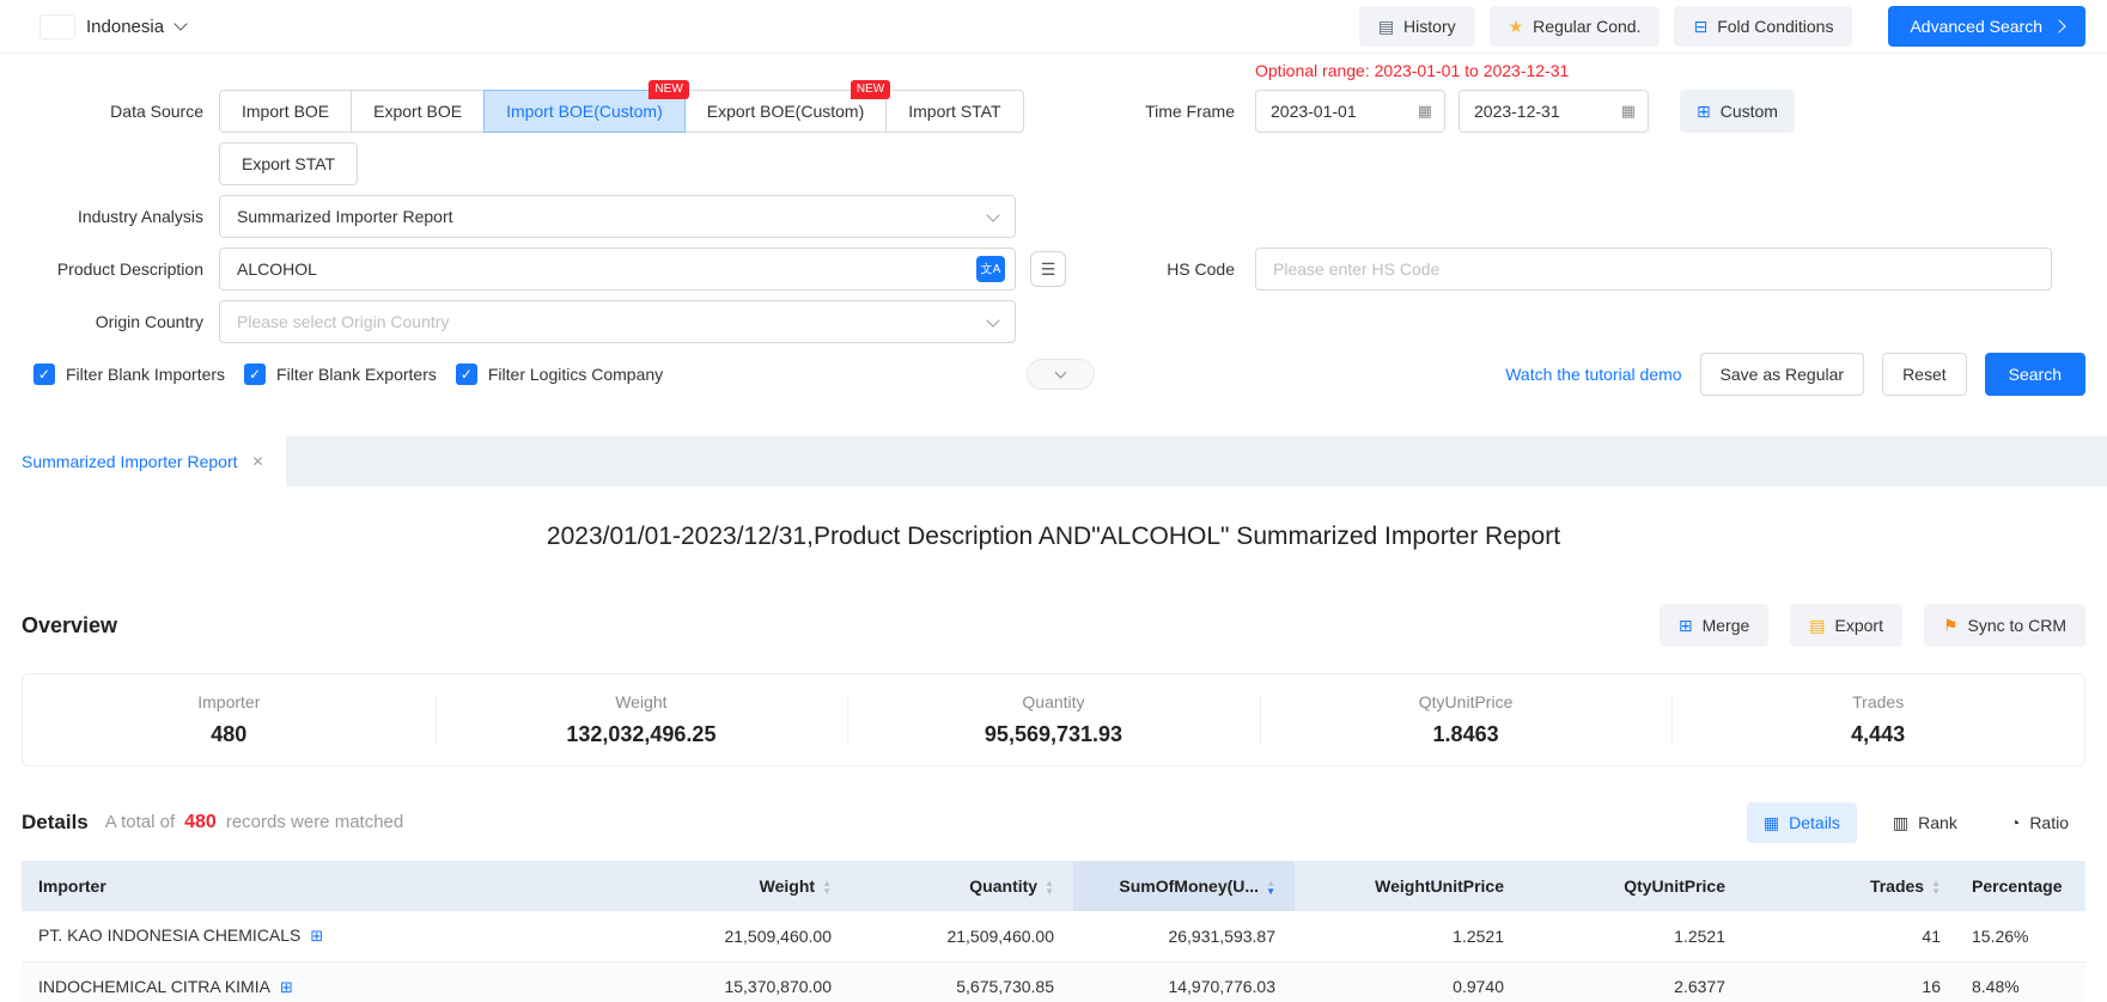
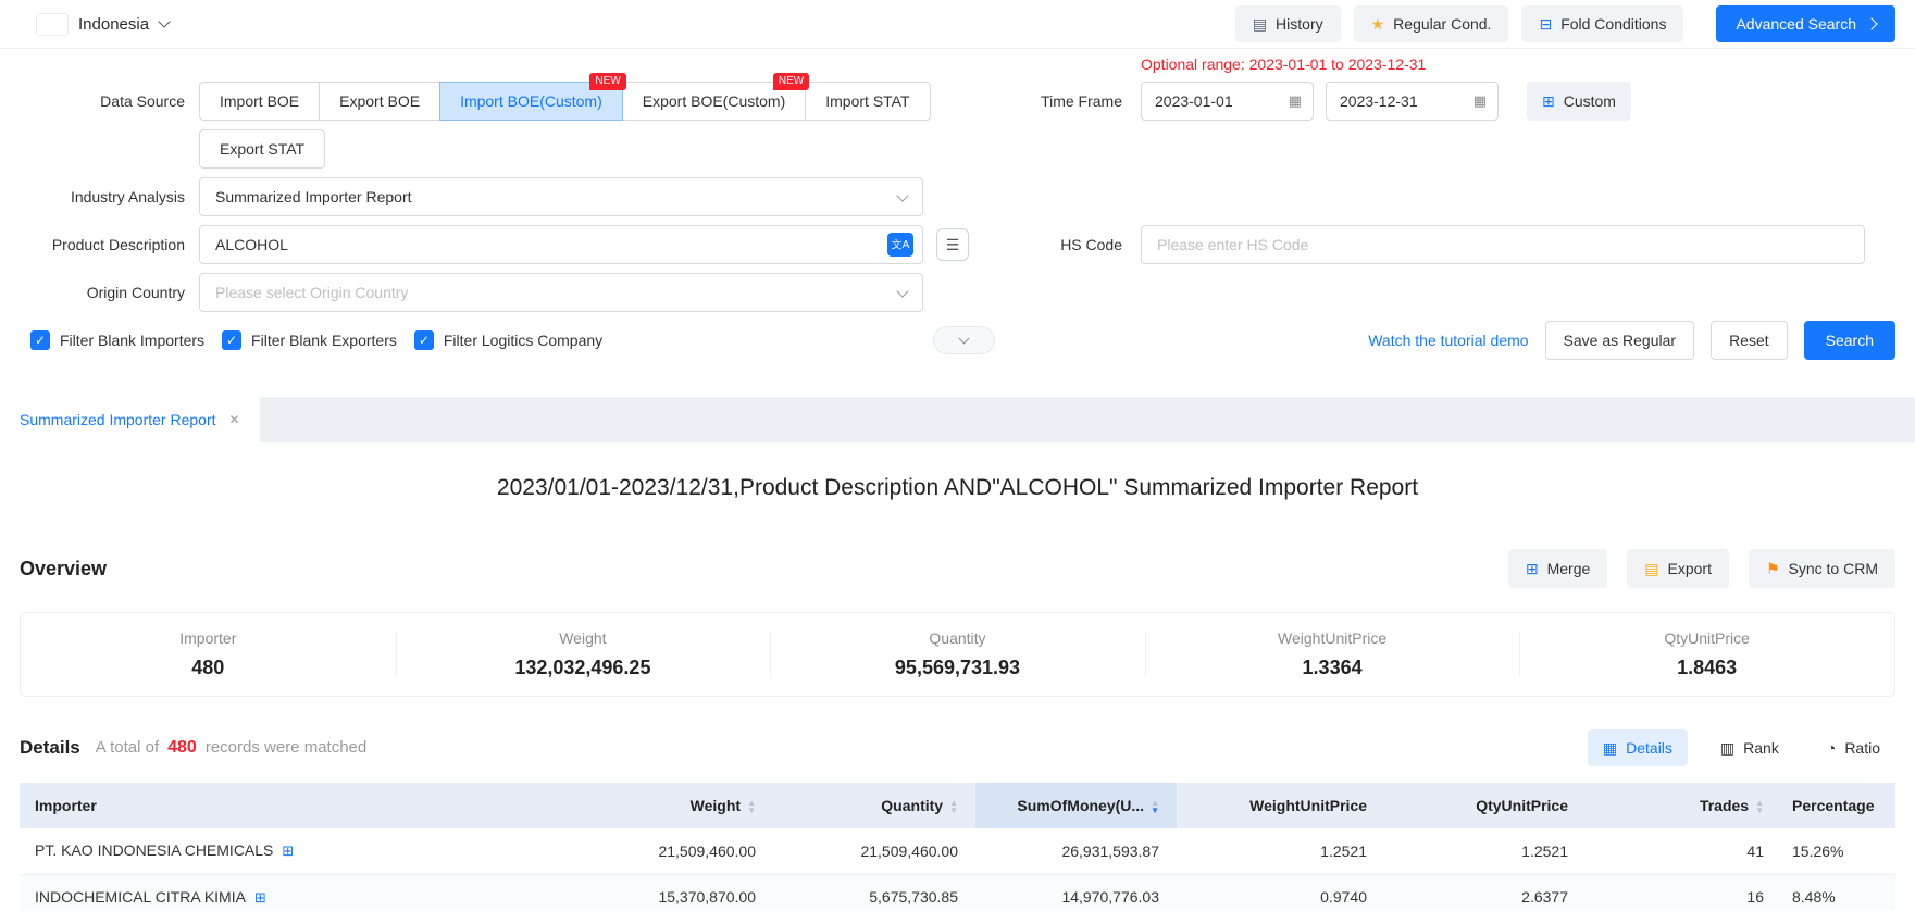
  Indonesia
  ▤
  History
  ★
  Regular Cond.
  ⊟
  Fold Conditions
  Advanced Search
  Optional range: 2023-01-01 to 2023-12-31
  Data Source
  Import BOE
  Export BOE
  Import BOE(Custom)
  NEW
  Export BOE(Custom)
  NEW
  Import STAT
  Time Frame
  2023-01-01
  ▦
  2023-12-31
  ▦
  ⊞
  Custom
  Export STAT
  Industry Analysis
  Summarized Importer Report
  Product Description
  ALCOHOL
  文A
  ☰
  HS Code
  Please enter HS Code
  Origin Country
  Please select Origin Country
  ✓
  Filter Blank Importers
  ✓
  Filter Blank Exporters
  ✓
  Filter Logitics Company
  Watch the tutorial demo
  Save as Regular
  Reset
  Search
  Summarized Importer Report
  ✕
  2023/01/01-2023/12/31,Product Description AND"ALCOHOL" Summarized Importer Report
  Overview
  ⊞
  Merge
  ▤
  Export
  ⚑
  Sync to CRM
  Importer
  480
  Weight
  132,032,496.25
  Quantity
  95,569,731.93
+ WeightUnitPrice
+ 1.3364
  QtyUnitPrice
  1.8463
- Trades
- 4,443
  Details
  A total of
  480
  records were matched
  ▦
  Details
  ▥
  Rank
  ◔
  Ratio
  Importer	Weight ▲▼	Quantity ▲▼	SumOfMoney(U... ▲▼	WeightUnitPrice	QtyUnitPrice	Trades ▲▼	Percentage
  PT. KAO INDONESIA CHEMICALS ⊞	21,509,460.00	21,509,460.00	26,931,593.87	1.2521	1.2521	41	15.26%
  INDOCHEMICAL CITRA KIMIA ⊞	15,370,870.00	5,675,730.85	14,970,776.03	0.9740	2.6377	16	8.48%
